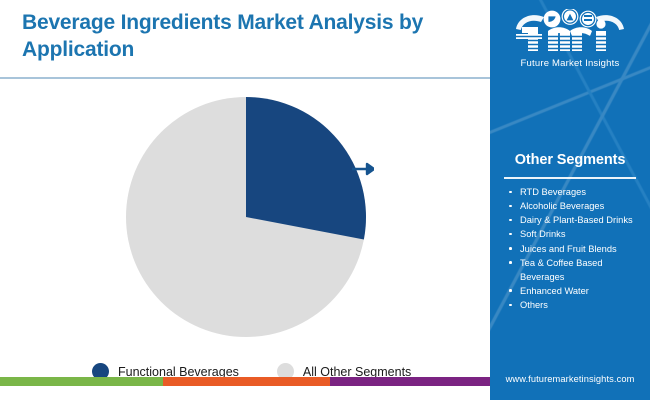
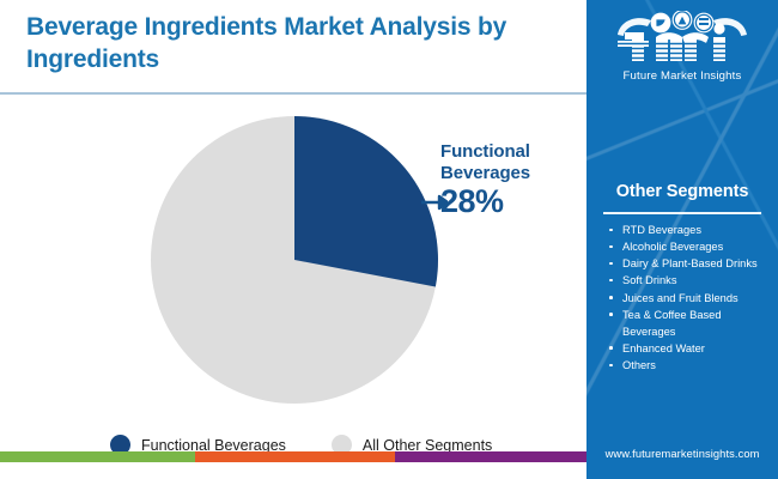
- Beverage Ingredients Market Analysis by Application
+ Beverage Ingredients Market Analysis by Ingredients
+ Functional
+ Beverages
+ 28%
  Functional Beverages
  All Other Segments
  Future Market Insights
  Other Segments
  RTD Beverages
  Alcoholic Beverages
  Dairy & Plant-Based Drinks
  Soft Drinks
  Juices and Fruit Blends
  Tea & Coffee Based Beverages
  Enhanced Water
  Others
  www.futuremarketinsights.com
